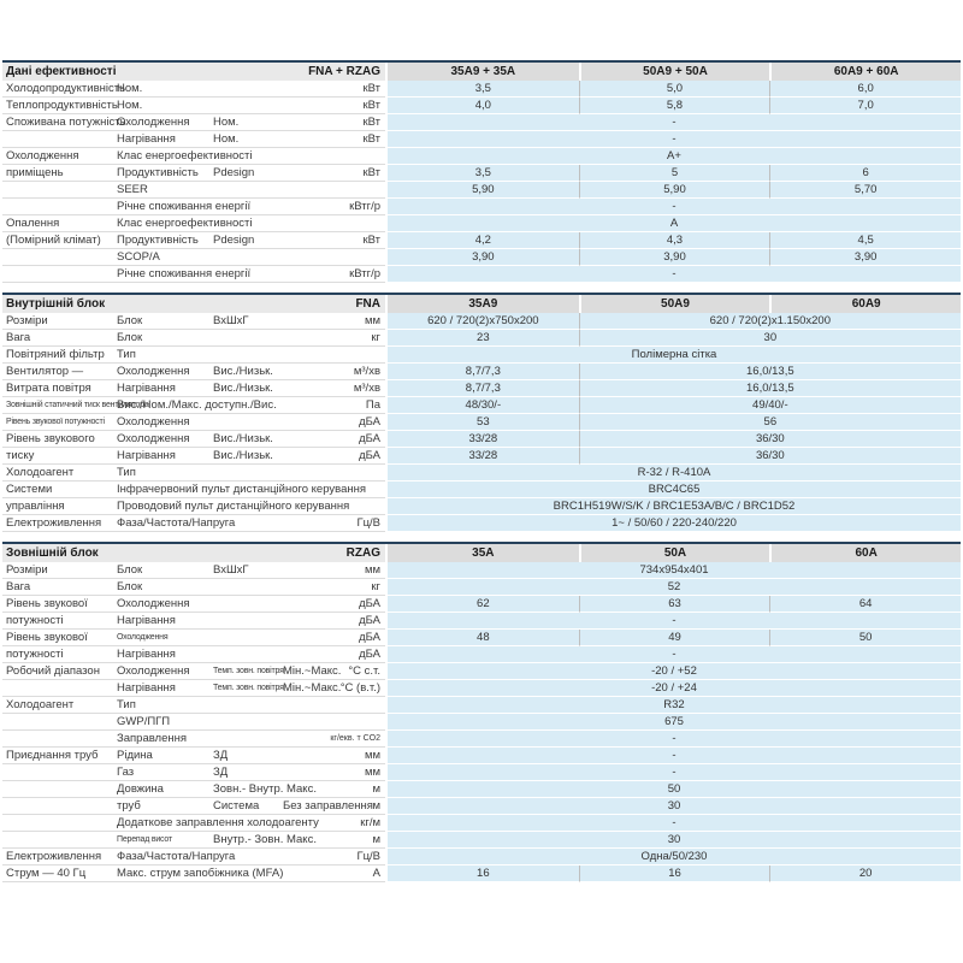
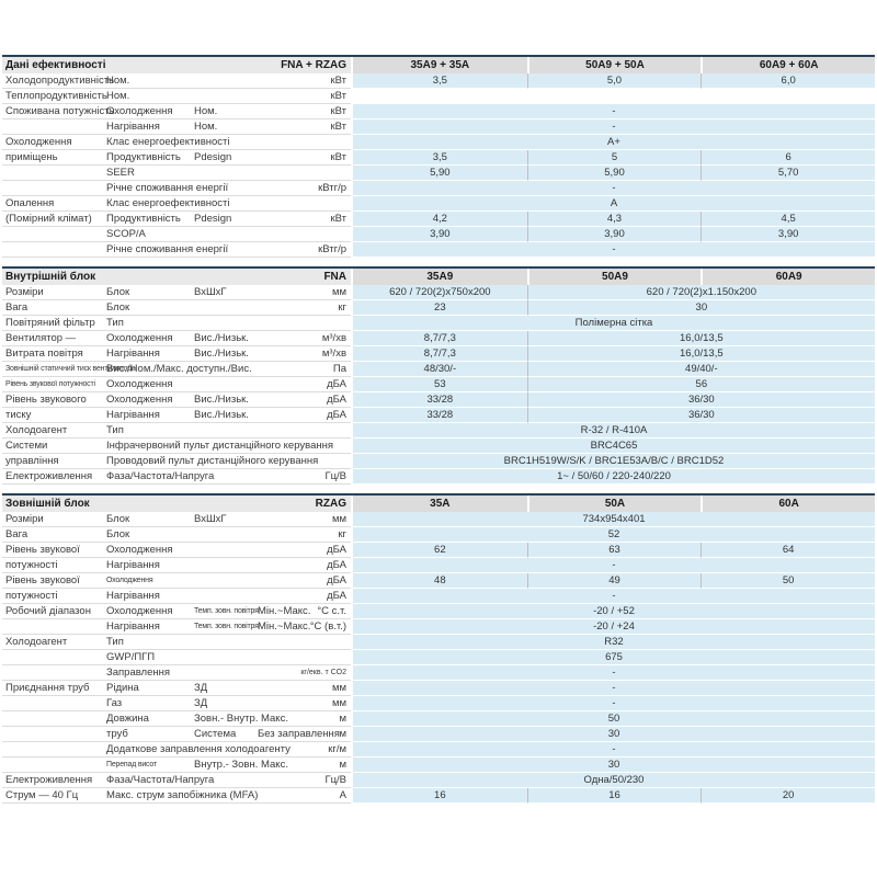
  Дані ефективності
  FNA + RZAG
  35A9 + 35A
  50A9 + 50A
  60A9 + 60A
  Холодопродуктивніст
  Ном.
  кВт
  3,5
  5,0
  6,0
  Теплопродуктивність
  Ном.
  кВт
- 4,0
- 5,8
- 7,0
  Споживана потужніс
  Охолодження
  Ном.
  кВт
  -
  Нагрівання
  Ном.
  кВт
  -
  Охолодження
  Клас енергоефективності
  A+
  приміщень
  Продуктивність
  Pdesign
  кВт
  3,5
  5
  6
  SEER
  5,90
  5,90
  5,70
  Річне споживання енергії
  кВтг/р
  -
  Опалення
  Клас енергоефективності
  A
  (Помірний клімат)
  Продуктивність
  Pdesign
  кВт
  4,2
  4,3
  4,5
  SCOP/A
  3,90
  3,90
  3,90
  Річне споживання енергії
  кВтг/р
  -
  Внутрішній блок
  FNA
  35A9
  50A9
  60A9
  Розміри
  Блок
  ВхШхГ
  мм
  620 / 720(2)x750x200
  620 / 720(2)x1.150x200
  Вага
  Блок
  кг
  23
  30
  Повітряний фільтр
  Тип
  Полімерна сітка
  Вентилятор —
  Охолодження
  Вис./Низьк.
  м³/хв
  8,7/7,3
  16,0/13,5
  Витрата повітря
  Нагрівання
  Вис./Низьк.
  м³/хв
  8,7/7,3
  16,0/13,5
  Вис./Ном./Макс. доступн./Вис.
  Па
  48/30/-
  49/40/-
  Охолодження
  дБА
  53
  56
  Рівень звукового
  Охолодження
  Вис./Низьк.
  дБА
  33/28
  36/30
  тиску
  Нагрівання
  Вис./Низьк.
  дБА
  33/28
  36/30
  Холодоагент
  Тип
  R-32 / R-410A
  Системи
  Інфрачервоний пульт дистанційного керування
  BRC4C65
  управління
  Проводовий пульт дистанційного керування
  BRC1H519W/S/K / BRC1E53A/B/C / BRC1D52
  Електроживлення
  Фаза/Частота/Напруга
  Гц/В
  1~ / 50/60 / 220-240/220
  Зовнішній блок
  RZAG
  35A
  50A
  60A
  Розміри
  Блок
  ВхШхГ
  мм
  734x954x401
  Вага
  Блок
  кг
  52
  Рівень звукової
  Охолодження
  дБА
  62
  63
  64
  потужності
  Нагрівання
  дБА
  -
  Рівень звукової
  дБА
  48
  49
  50
  потужності
  Нагрівання
  дБА
  -
  Робочий діапазон
  Охолодження
  Мін.~Макс.
  °C с.т.
  -20 / +52
  Нагрівання
  Мін.~Макс.
  °C (в.т.)
  -20 / +24
  Холодоагент
  Тип
  R32
  GWP/ПГП
  675
  Заправлення
  -
  Приєднання труб
  Рідина
  ЗД
  мм
  -
  Газ
  ЗД
  мм
  -
  Довжина
  Зовн.- Внутр. Макс.
  м
  50
  труб
  Система
  Без заправлення
  м
  30
  Додаткове заправлення холодоагенту
  кг/м
  -
  Внутр.- Зовн. Макс.
  м
  30
  Електроживлення
  Фаза/Частота/Напруга
  Гц/В
  Одна/50/230
  Струм — 40 Гц
  Макс. струм запобіжника (MFA)
  А
  16
  16
  20
